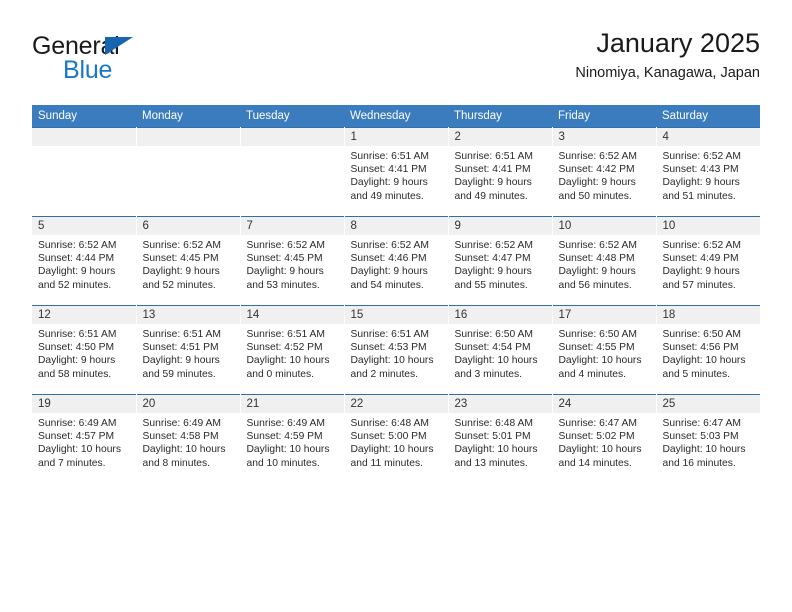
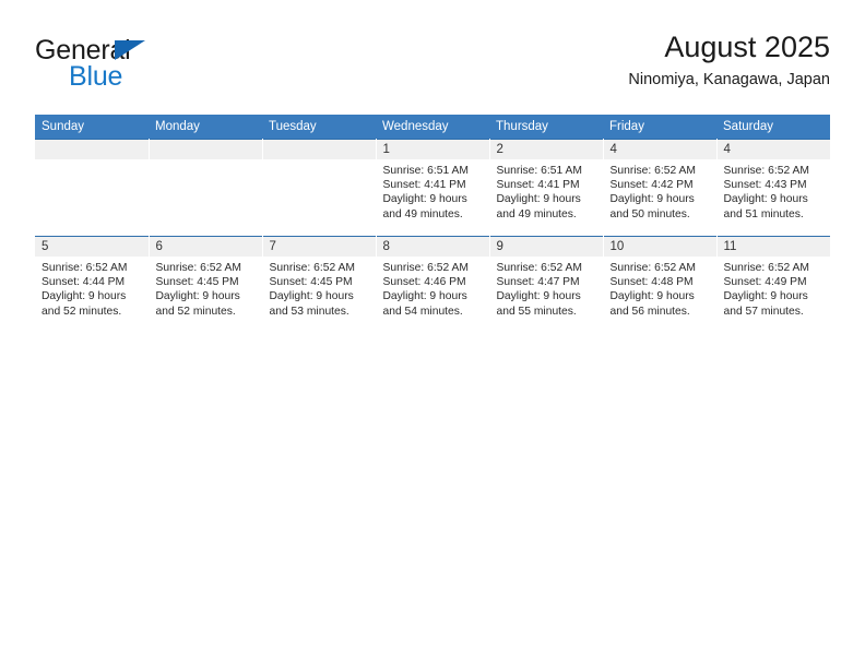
  General
  Blue
- January 2025
+ August 2025
  Ninomiya, Kanagawa, Japan
  Sunday	Monday	Tuesday	Wednesday	Thursday	Friday	Saturday
- 			1Sunrise: 6:51 AMSunset: 4:41 PMDaylight: 9 hoursand 49 minutes.	2Sunrise: 6:51 AMSunset: 4:41 PMDaylight: 9 hoursand 49 minutes.	3Sunrise: 6:52 AMSunset: 4:42 PMDaylight: 9 hoursand 50 minutes.	4Sunrise: 6:52 AMSunset: 4:43 PMDaylight: 9 hoursand 51 minutes.
+ 			1Sunrise: 6:51 AMSunset: 4:41 PMDaylight: 9 hoursand 49 minutes.	2Sunrise: 6:51 AMSunset: 4:41 PMDaylight: 9 hoursand 49 minutes.	4Sunrise: 6:52 AMSunset: 4:42 PMDaylight: 9 hoursand 50 minutes.	4Sunrise: 6:52 AMSunset: 4:43 PMDaylight: 9 hoursand 51 minutes.
- 5Sunrise: 6:52 AMSunset: 4:44 PMDaylight: 9 hoursand 52 minutes.	6Sunrise: 6:52 AMSunset: 4:45 PMDaylight: 9 hoursand 52 minutes.	7Sunrise: 6:52 AMSunset: 4:45 PMDaylight: 9 hoursand 53 minutes.	8Sunrise: 6:52 AMSunset: 4:46 PMDaylight: 9 hoursand 54 minutes.	9Sunrise: 6:52 AMSunset: 4:47 PMDaylight: 9 hoursand 55 minutes.	10Sunrise: 6:52 AMSunset: 4:48 PMDaylight: 9 hoursand 56 minutes.	10Sunrise: 6:52 AMSunset: 4:49 PMDaylight: 9 hoursand 57 minutes.
+ 5Sunrise: 6:52 AMSunset: 4:44 PMDaylight: 9 hoursand 52 minutes.	6Sunrise: 6:52 AMSunset: 4:45 PMDaylight: 9 hoursand 52 minutes.	7Sunrise: 6:52 AMSunset: 4:45 PMDaylight: 9 hoursand 53 minutes.	8Sunrise: 6:52 AMSunset: 4:46 PMDaylight: 9 hoursand 54 minutes.	9Sunrise: 6:52 AMSunset: 4:47 PMDaylight: 9 hoursand 55 minutes.	10Sunrise: 6:52 AMSunset: 4:48 PMDaylight: 9 hoursand 56 minutes.	11Sunrise: 6:52 AMSunset: 4:49 PMDaylight: 9 hoursand 57 minutes.
- 12Sunrise: 6:51 AMSunset: 4:50 PMDaylight: 9 hoursand 58 minutes.	13Sunrise: 6:51 AMSunset: 4:51 PMDaylight: 9 hoursand 59 minutes.	14Sunrise: 6:51 AMSunset: 4:52 PMDaylight: 10 hoursand 0 minutes.	15Sunrise: 6:51 AMSunset: 4:53 PMDaylight: 10 hoursand 2 minutes.	16Sunrise: 6:50 AMSunset: 4:54 PMDaylight: 10 hoursand 3 minutes.	17Sunrise: 6:50 AMSunset: 4:55 PMDaylight: 10 hoursand 4 minutes.	18Sunrise: 6:50 AMSunset: 4:56 PMDaylight: 10 hoursand 5 minutes.
- 19Sunrise: 6:49 AMSunset: 4:57 PMDaylight: 10 hoursand 7 minutes.	20Sunrise: 6:49 AMSunset: 4:58 PMDaylight: 10 hoursand 8 minutes.	21Sunrise: 6:49 AMSunset: 4:59 PMDaylight: 10 hoursand 10 minutes.	22Sunrise: 6:48 AMSunset: 5:00 PMDaylight: 10 hoursand 11 minutes.	23Sunrise: 6:48 AMSunset: 5:01 PMDaylight: 10 hoursand 13 minutes.	24Sunrise: 6:47 AMSunset: 5:02 PMDaylight: 10 hoursand 14 minutes.	25Sunrise: 6:47 AMSunset: 5:03 PMDaylight: 10 hoursand 16 minutes.
